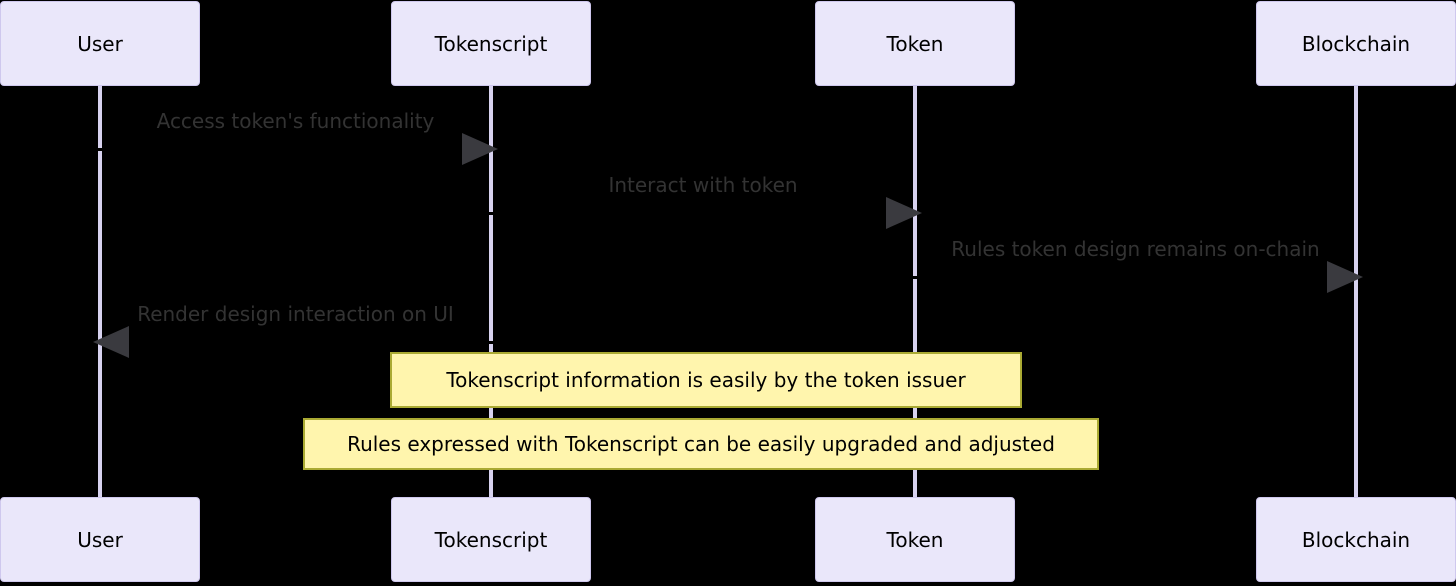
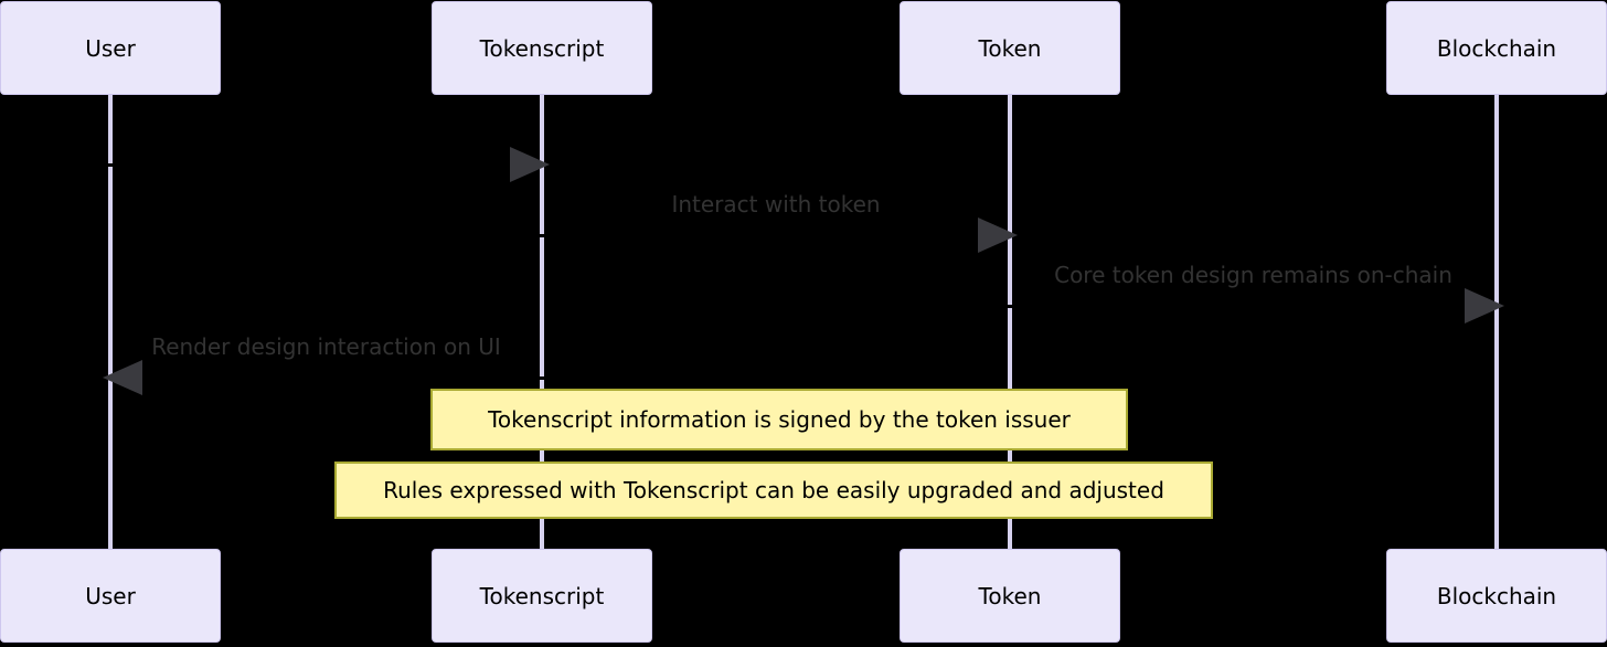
  User
  User
  Tokenscript
  Tokenscript
  Token
  Token
  Blockchain
  Blockchain
- Access token's functionality
  Interact with token
- Rules token design remains on-chain
+ Core token design remains on-chain
  Render design interaction on UI
- Tokenscript information is easily by the token issuer
+ Tokenscript information is signed by the token issuer
  Rules expressed with Tokenscript can be easily upgraded and adjusted
